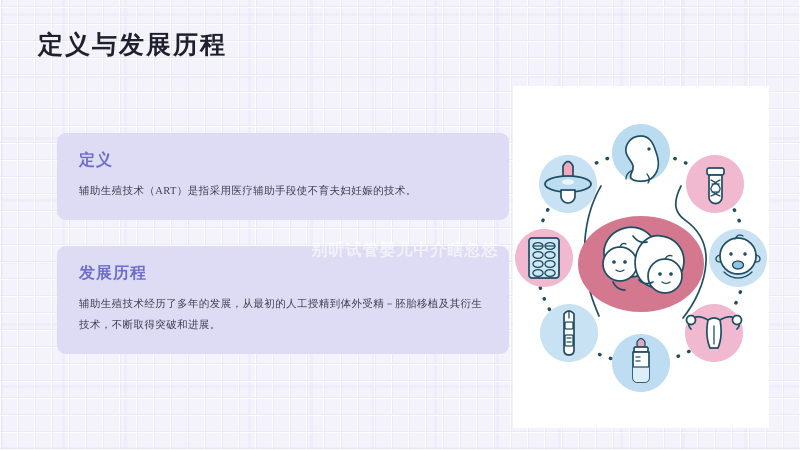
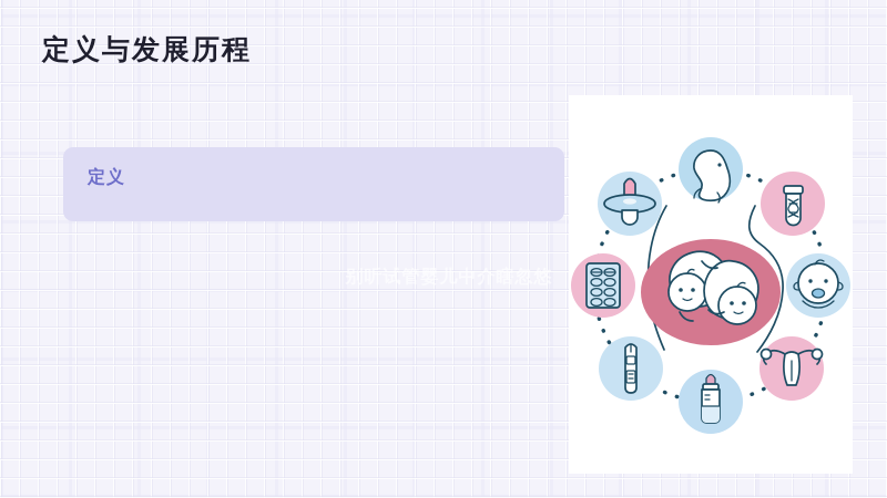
  定义与发展历程
  定义
- 辅助生殖技术（ART）是指采用医疗辅助手段使不育夫妇妊娠的技术。
- 发展历程
- 辅助生殖技术经历了多年的发展，从最初的人工授精到体外受精－胚胎移植及其衍生技术，不断取得突破和进展。
  别听试管婴儿中介瞎忽悠
